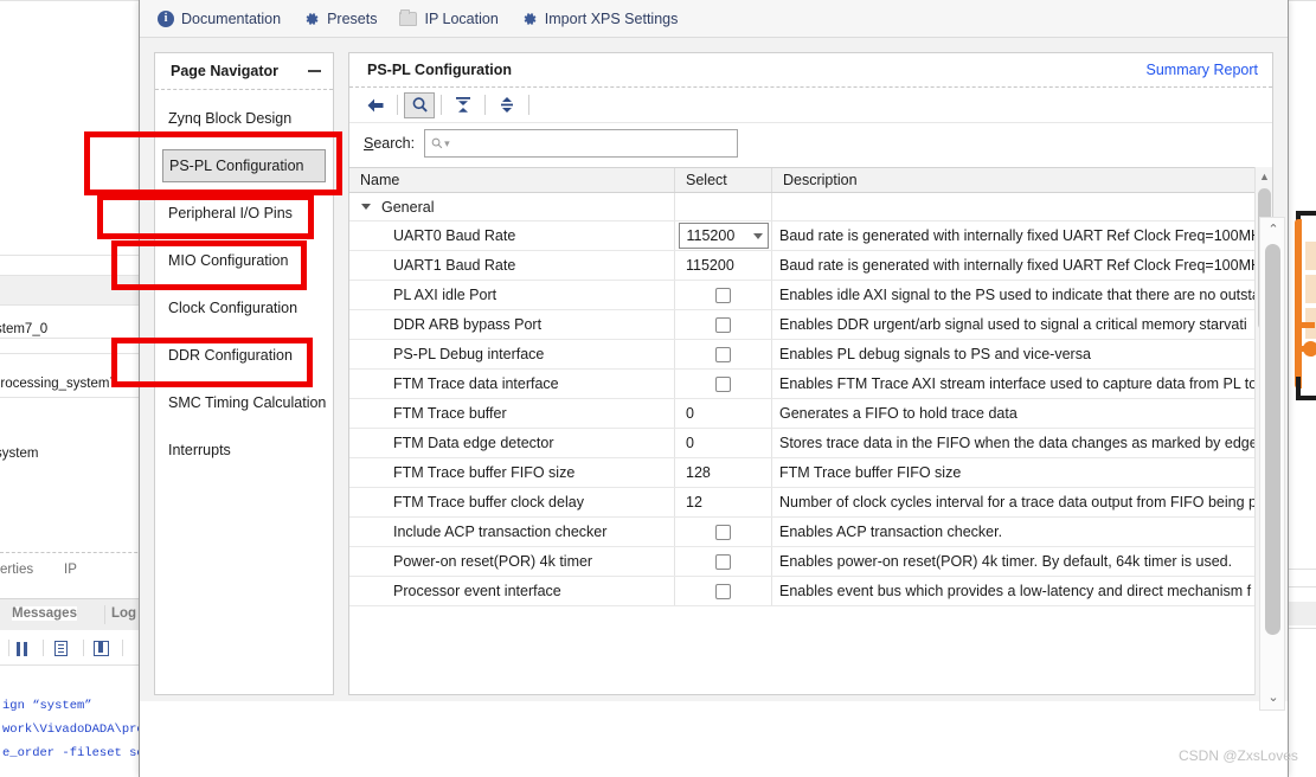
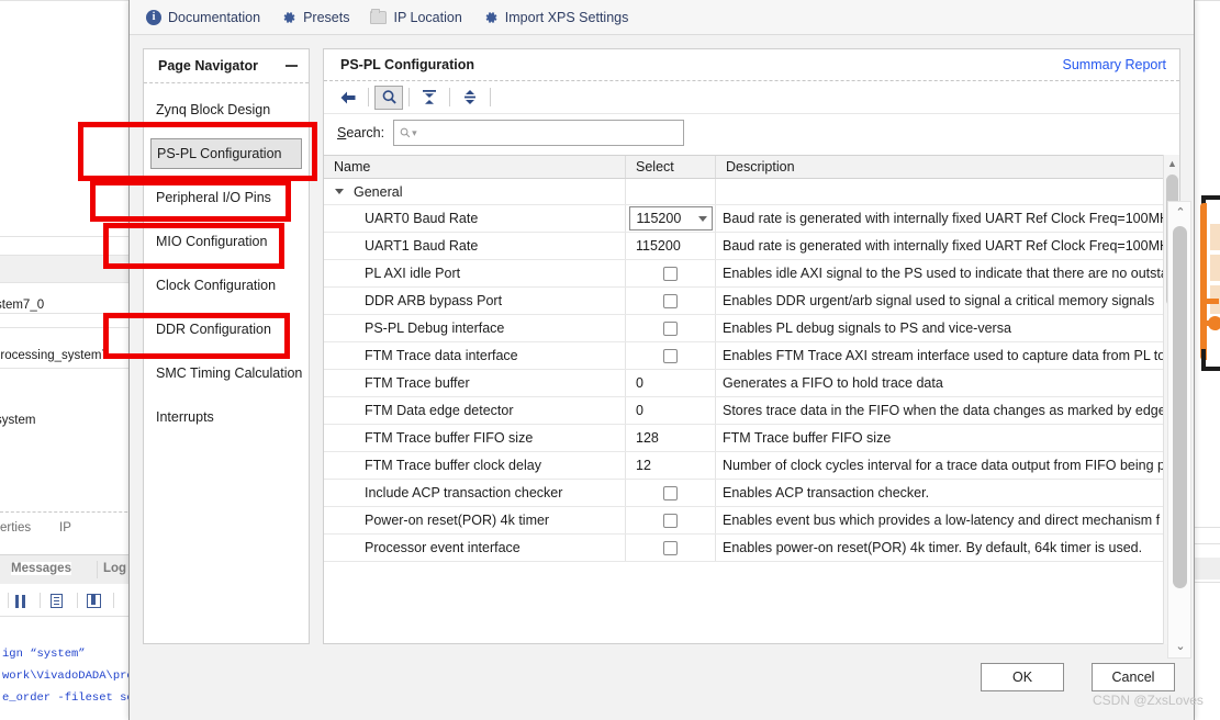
  tem7_0
  rocessing_system7
  ystem
  erties
  IP
  Messages
  Log
  ign “system”
  work\VivadoDADA\pr
  e_order -fileset s
  i
  Documentation
  Presets
  IP Location
  Import XPS Settings
  Page Navigator
  Zynq Block Design
  PS-PL Configuration
  Peripheral I/O Pins
  MIO Configuration
  Clock Configuration
  DDR Configuration
  SMC Timing Calculation
  Interrupts
  PS-PL Configuration
  Summary Report
  Search:
  ▾
  Name
  Select
  Description
  General
  UART0 Baud Rate
  115200
  Baud rate is generated with internally fixed UART Ref Clock Freq=100M
  UART1 Baud Rate
  115200
  Baud rate is generated with internally fixed UART Ref Clock Freq=100M
  PL AXI idle Port
  Enables idle AXI signal to the PS used to indicate that there are no outst
  DDR ARB bypass Port
- Enables DDR urgent/arb signal used to signal a critical memory starvati
+ Enables DDR urgent/arb signal used to signal a critical memory signals
  PS-PL Debug interface
  Enables PL debug signals to PS and vice-versa
  FTM Trace data interface
  Enables FTM Trace AXI stream interface used to capture data from PL to
  FTM Trace buffer
  0
  Generates a FIFO to hold trace data
  FTM Data edge detector
  0
  Stores trace data in the FIFO when the data changes as marked by edg
  FTM Trace buffer FIFO size
  128
  FTM Trace buffer FIFO size
  FTM Trace buffer clock delay
  12
  Number of clock cycles interval for a trace data output from FIFO being p
  Include ACP transaction checker
  Enables ACP transaction checker.
  Power-on reset(POR) 4k timer
- Enables power-on reset(POR) 4k timer. By default, 64k timer is used.
+ Enables event bus which provides a low-latency and direct mechanism f
  Processor event interface
- Enables event bus which provides a low-latency and direct mechanism f
+ Enables power-on reset(POR) 4k timer. By default, 64k timer is used.
  ▲
+ OK
+ Cancel
  ⌃
  ⌄
  CSDN @ZxsLoves
